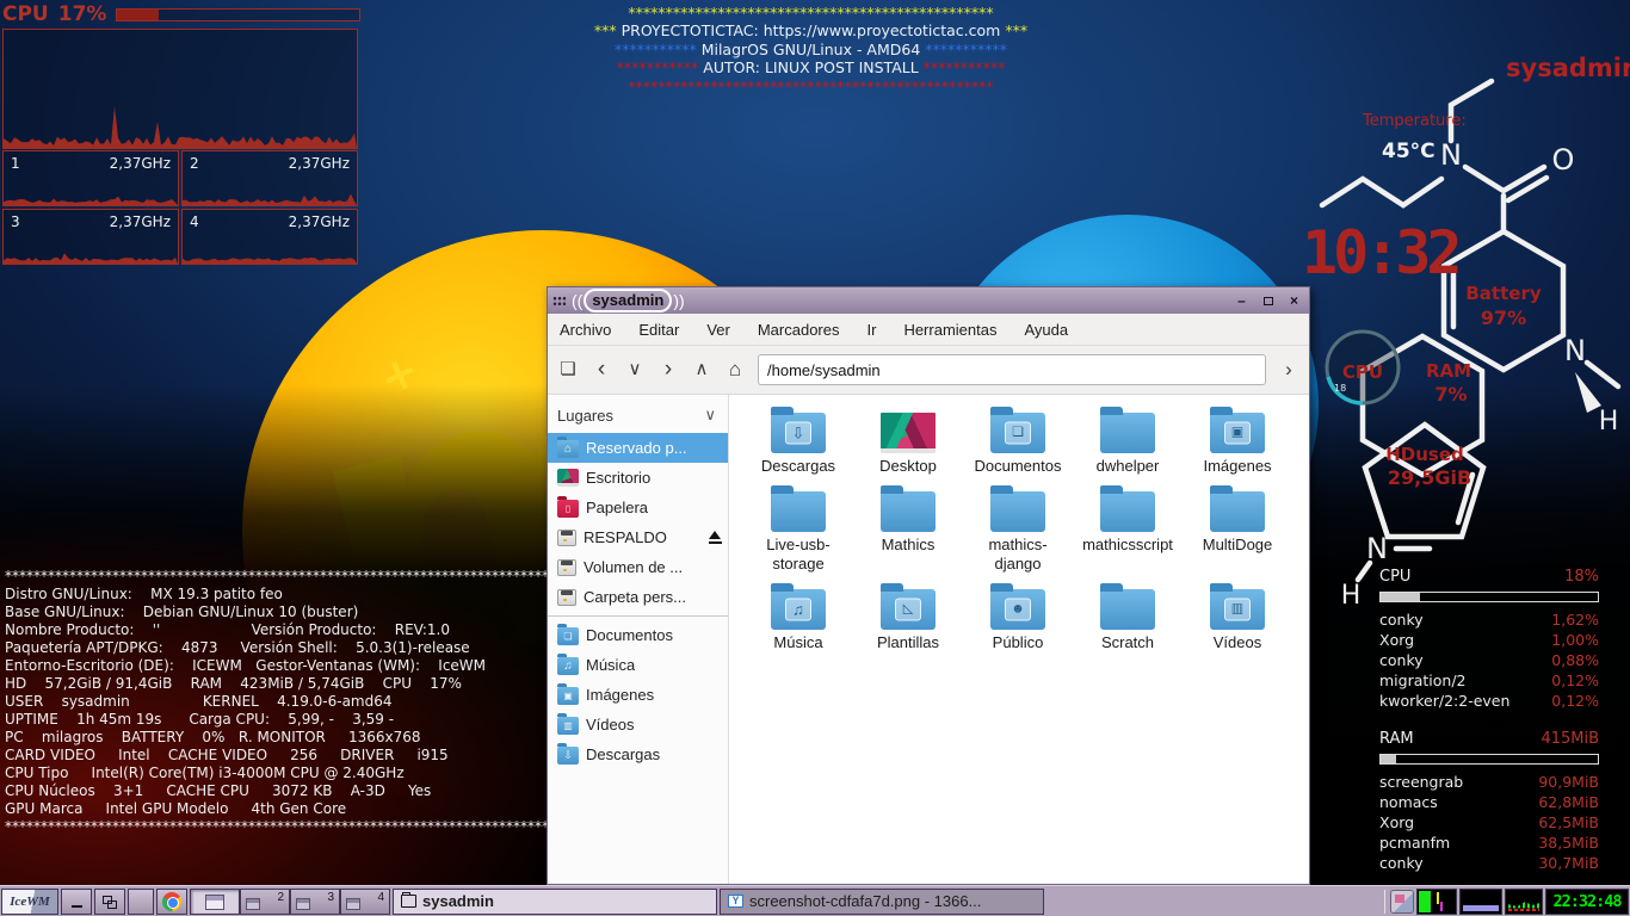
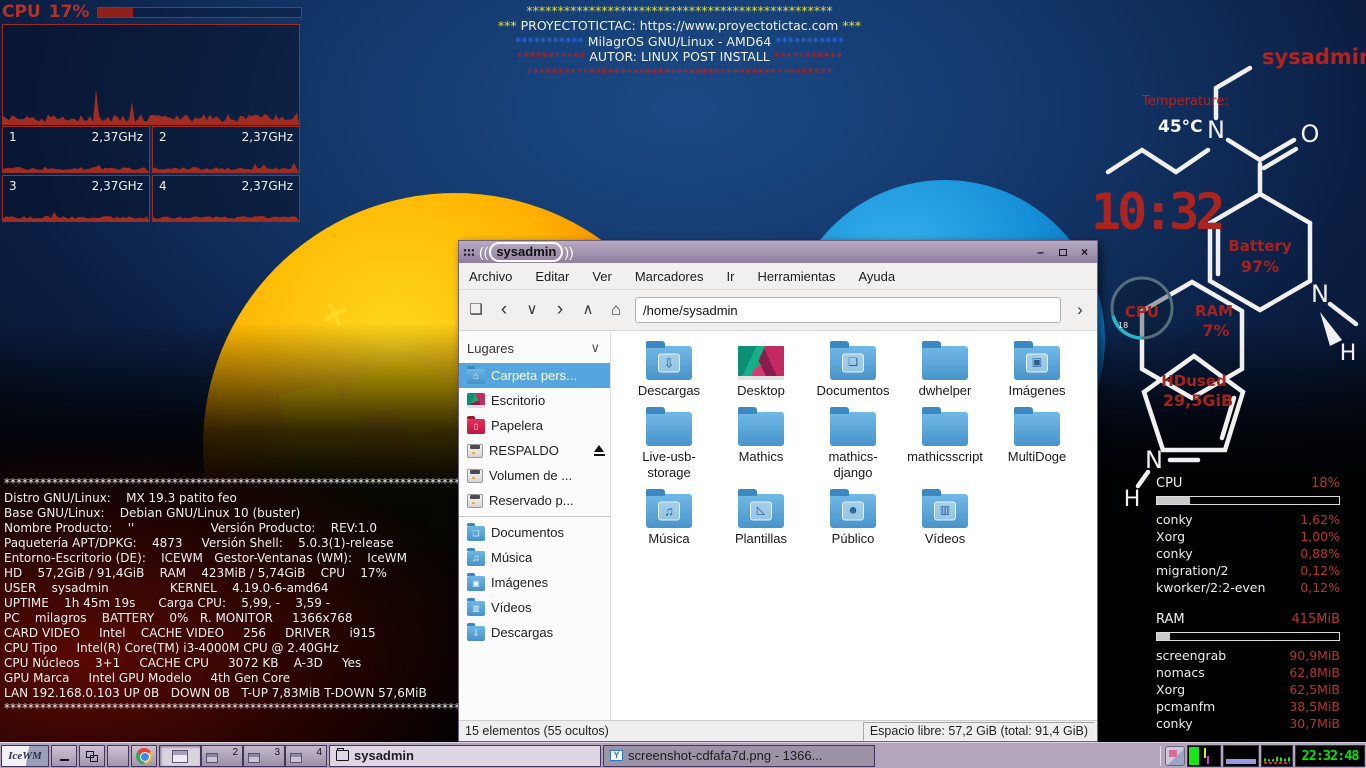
  CPU
  17%
  1
  2,37GHz
  2
  2,37GHz
  3
  2,37GHz
  4
  2,37GHz
  *************************************************
  *** PROYECTOTICTAC: https://www.proyectotictac.com ***
  *********** MilagrOS GNU/Linux - AMD64 ***********
  *********** AUTOR: LINUX POST INSTALL ***********
  *************************************************
  sysadmi
  Temperature:
  45°C
  N
  O
  Battery
  97%
  N
  H
  CPU
  18
  RAM
  7%
  HDused
  29,5GiB
  N
  H
  10:32
  CPU
  18%
  conky
  1,62%
  Xorg
  1,00%
  conky
  0,88%
  migration/2
  0,12%
  kworker/2:2-even
  0,12%
  RAM
  415MiB
  screengrab
  90,9MiB
  nomacs
  62,8MiB
  Xorg
  62,5MiB
  pcmanfm
  38,5MiB
  conky
  30,7MiB
  ****************************************************************************
  Distro GNU/Linux: MX 19.3 patito feo
  Base GNU/Linux: Debian GNU/Linux 10 (buster)
  Nombre Producto: '' Versión Producto: REV:1.0
  Paquetería APT/DPKG: 4873 Versión Shell: 5.0.3(1)-release
  Entorno-Escritorio (DE): ICEWM Gestor-Ventanas (WM): IceWM
  HD 57,2GiB / 91,4GiB RAM 423MiB / 5,74GiB CPU 17%
  USER sysadmin KERNEL 4.19.0-6-amd64
  UPTIME 1h 45m 19s Carga CPU: 5,99, - 3,59 -
  PC milagros BATTERY 0% R. MONITOR 1366x768
  CARD VIDEO Intel CACHE VIDEO 256 DRIVER i915
  CPU Tipo Intel(R) Core(TM) i3-4000M CPU @ 2.40GHz
  CPU Núcleos 3+1 CACHE CPU 3072 KB A-3D Yes
  GPU Marca Intel GPU Modelo 4th Gen Core
+ LAN 192.168.0.103 UP 0B DOWN 0B T-UP 7,83MiB T-DOWN 57,6MiB
  ****************************************************************************
  ((
  sysadmin
  ))
  –
  ×
  Archivo
  Editar
  Ver
  Marcadores
  Ir
  Herramientas
  Ayuda
  ❏
  ‹
  ∨
  ›
  ∧
  ⌂
  /home/sysadmin
  ›
  Lugares
  ∨
- Reservado p...
+ Carpeta pers...
  Escritorio
  Papelera
  RESPALDO
  Volumen de ...
- Carpeta pers...
+ Reservado p...
  Documentos
  Música
  Imágenes
  Vídeos
  Descargas
  Descargas
  Desktop
  Documentos
  dwhelper
  Imágenes
  Live-usb-storage
  Mathics
  mathics-django
  mathicsscript
  MultiDoge
  Música
  Plantillas
  Público
- Scratch
  Vídeos
+ 15 elementos (55 ocultos)
+ Espacio libre: 57,2 GiB (total: 91,4 GiB)
  IceWM
  2
  3
  4
  sysadmin
  screenshot-cdfafa7d.png - 1366...
  22:32:48
